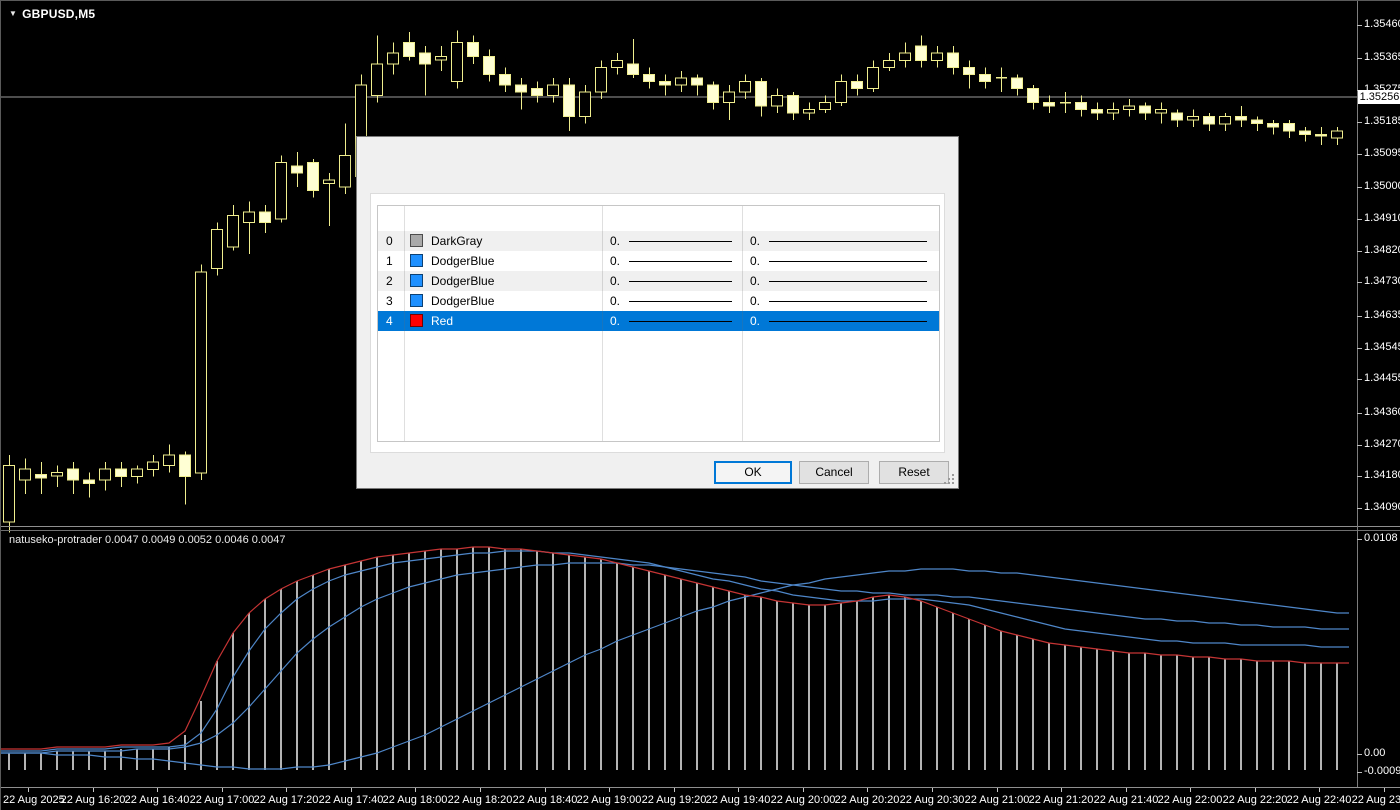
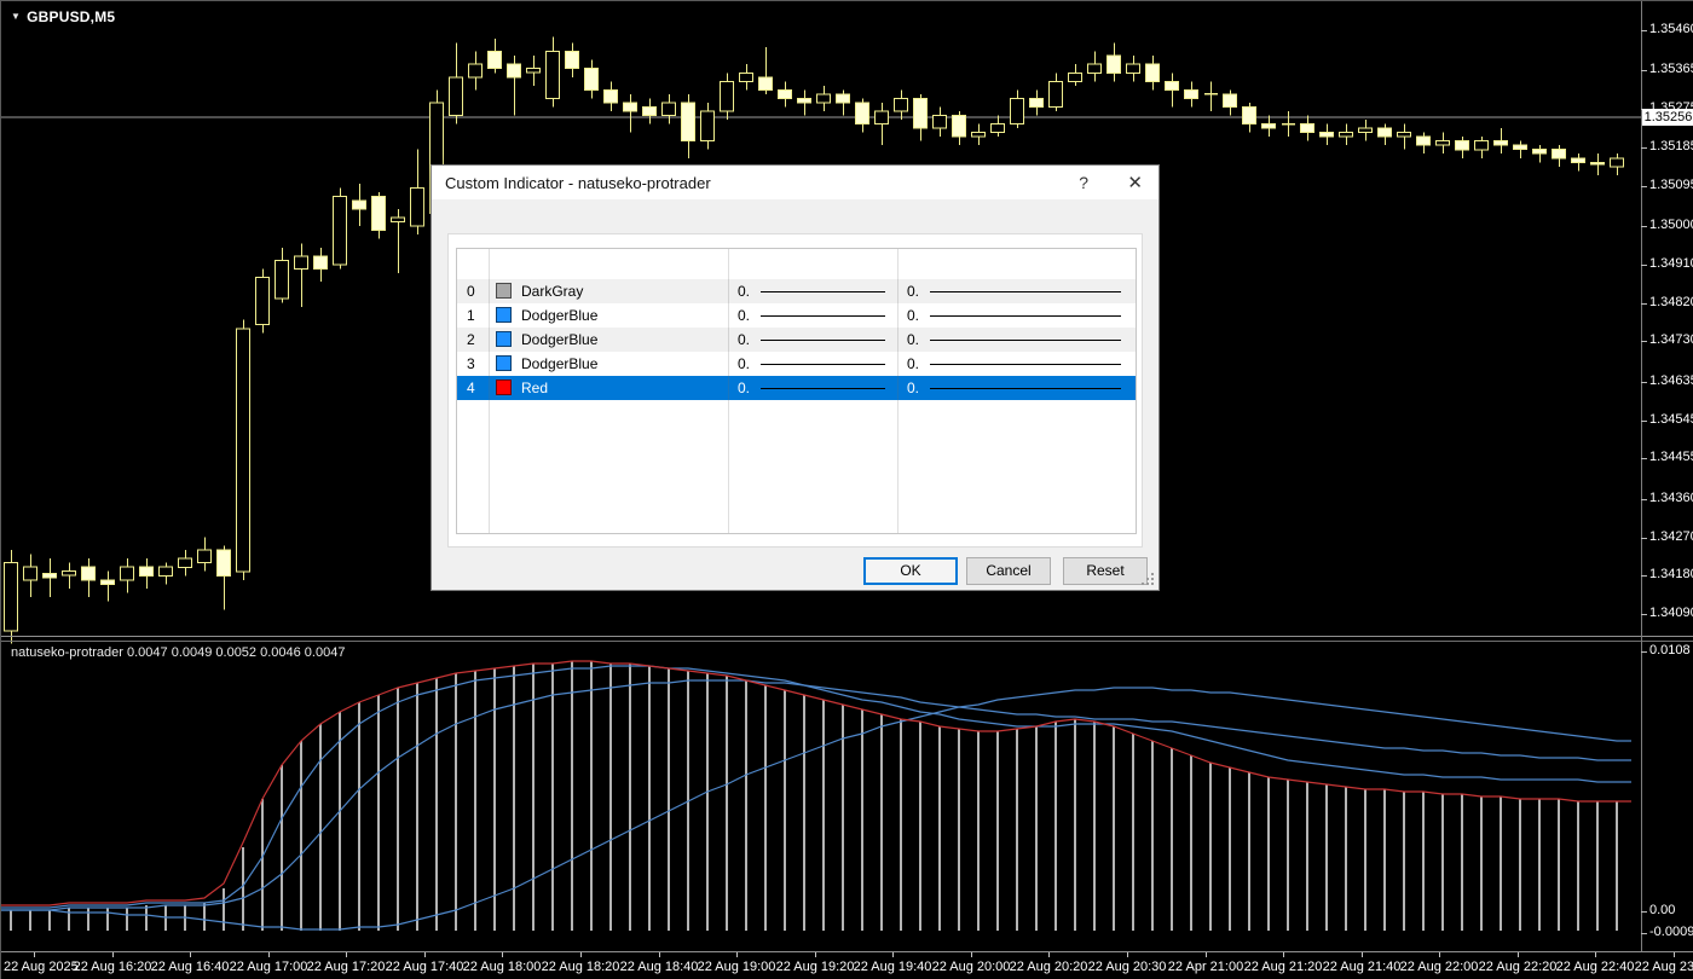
  ▼ GBPUSD,M5
  natuseko-protrader 0.0047 0.0049 0.0052 0.0046 0.0047
  1.3546
  1.3536
  1.3527
  1.3518
  1.3509
  1.3500
  1.3491
  1.3482
  1.3473
  1.3463
  1.3454
  1.3445
  1.3436
  1.3427
  1.3418
  1.3409
  0.0108
  0.00
  -0.0009
  1.35256
  22 Aug 2025
  22 Aug 16:20
  22 Aug 16:40
  22 Aug 17:00
  22 Aug 17:20
  22 Aug 17:40
  22 Aug 18:00
  22 Aug 18:20
  22 Aug 18:40
  22 Aug 19:00
  22 Aug 19:20
  22 Aug 19:40
  22 Aug 20:00
  22 Aug 20:20
  22 Aug 20:30
- 22 Aug 21:00
+ 22 Apr 21:00
  22 Aug 21:20
  22 Aug 21:40
  22 Aug 22:00
  22 Aug 22:20
  22 Aug 22:40
  22 Aug 23
+ Custom Indicator - natuseko-protrader
+ ?
+ ✕
  0
  DarkGray
  0.
  0.
  1
  DodgerBlue
  0.
  0.
  2
  DodgerBlue
  0.
  0.
  3
  DodgerBlue
  0.
  0.
  4
  Red
  0.
  0.
  OK
  Cancel
  Reset
